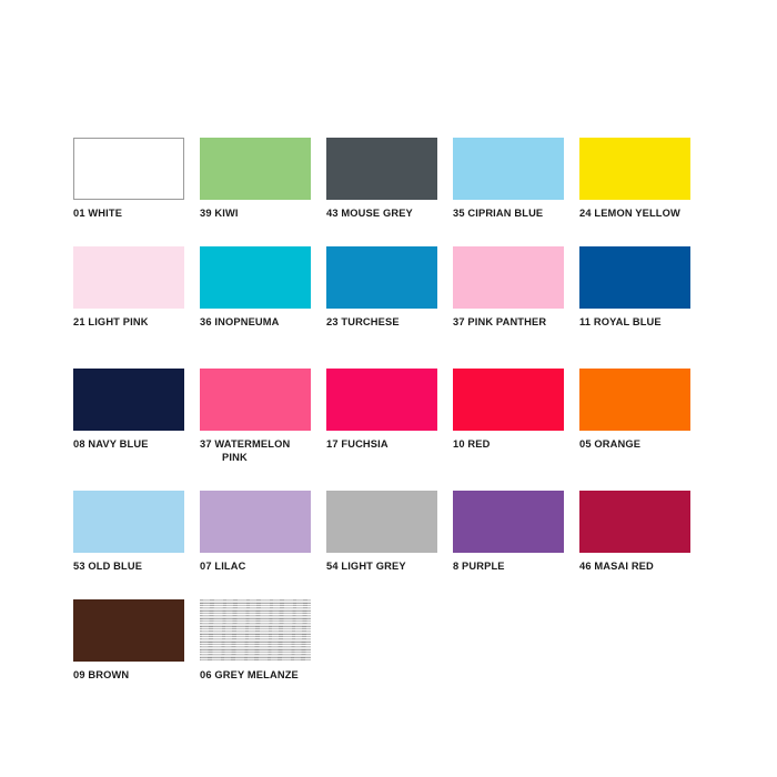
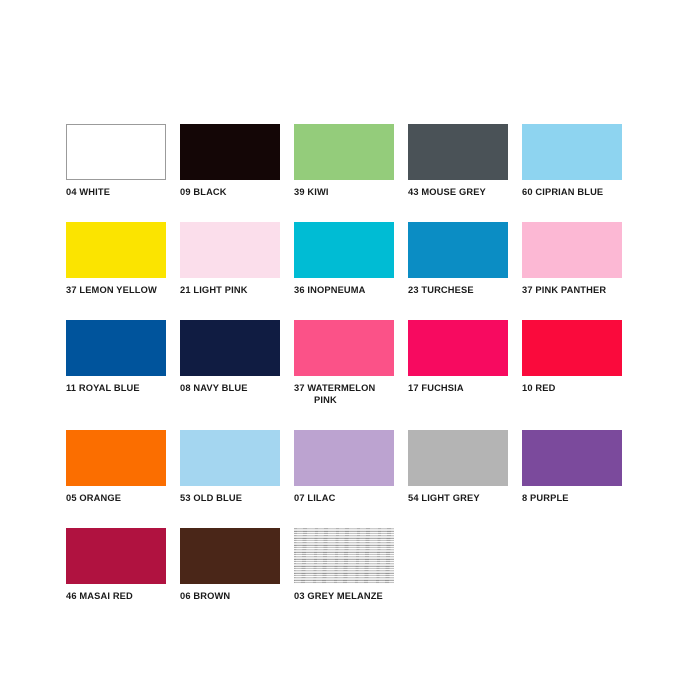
- 01 WHITE
+ 04 WHITE
+ 09 BLACK
  39 KIWI
  43 MOUSE GREY
- 35 CIPRIAN BLUE
+ 60 CIPRIAN BLUE
- 24 LEMON YELLOW
+ 37 LEMON YELLOW
  21 LIGHT PINK
  36 INOPNEUMA
  23 TURCHESE
  37 PINK PANTHER
  11 ROYAL BLUE
  08 NAVY BLUE
  37 WATERMELON
  PINK
  17 FUCHSIA
  10 RED
  05 ORANGE
  53 OLD BLUE
  07 LILAC
  54 LIGHT GREY
  8 PURPLE
  46 MASAI RED
- 09 BROWN
+ 06 BROWN
- 06 GREY MELANZE
+ 03 GREY MELANZE
